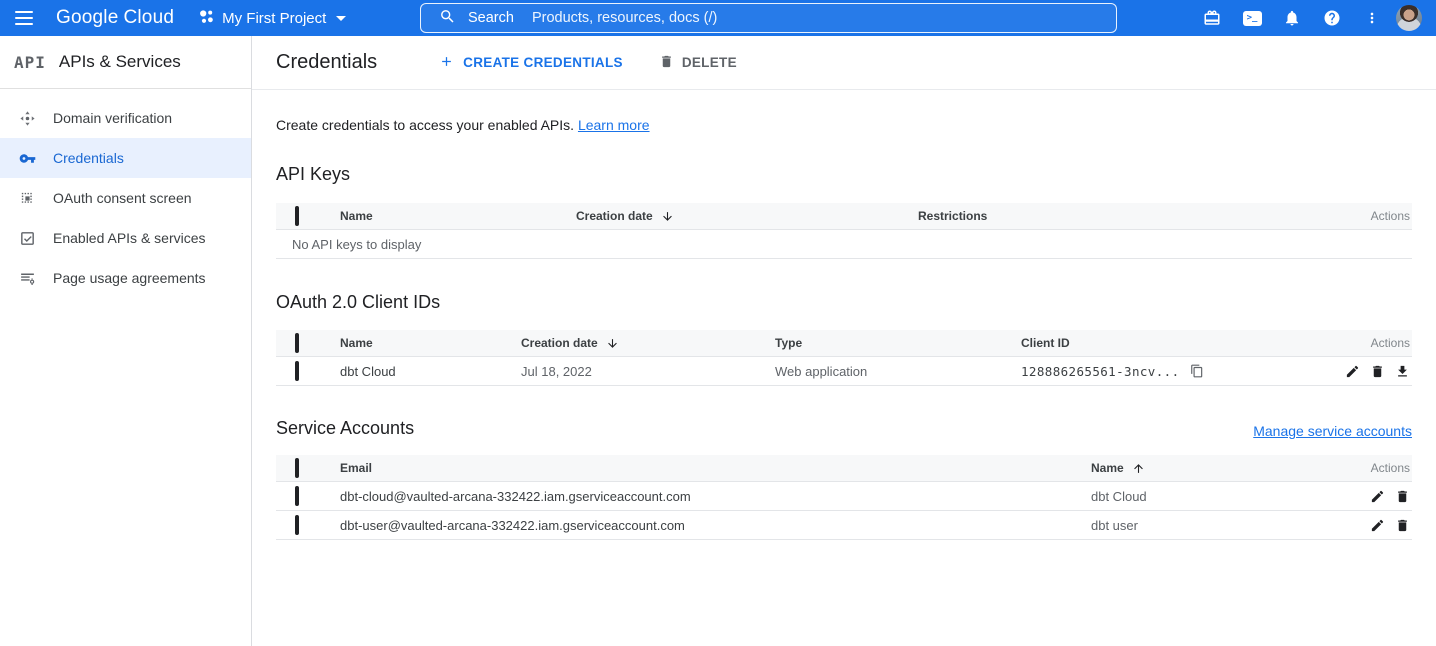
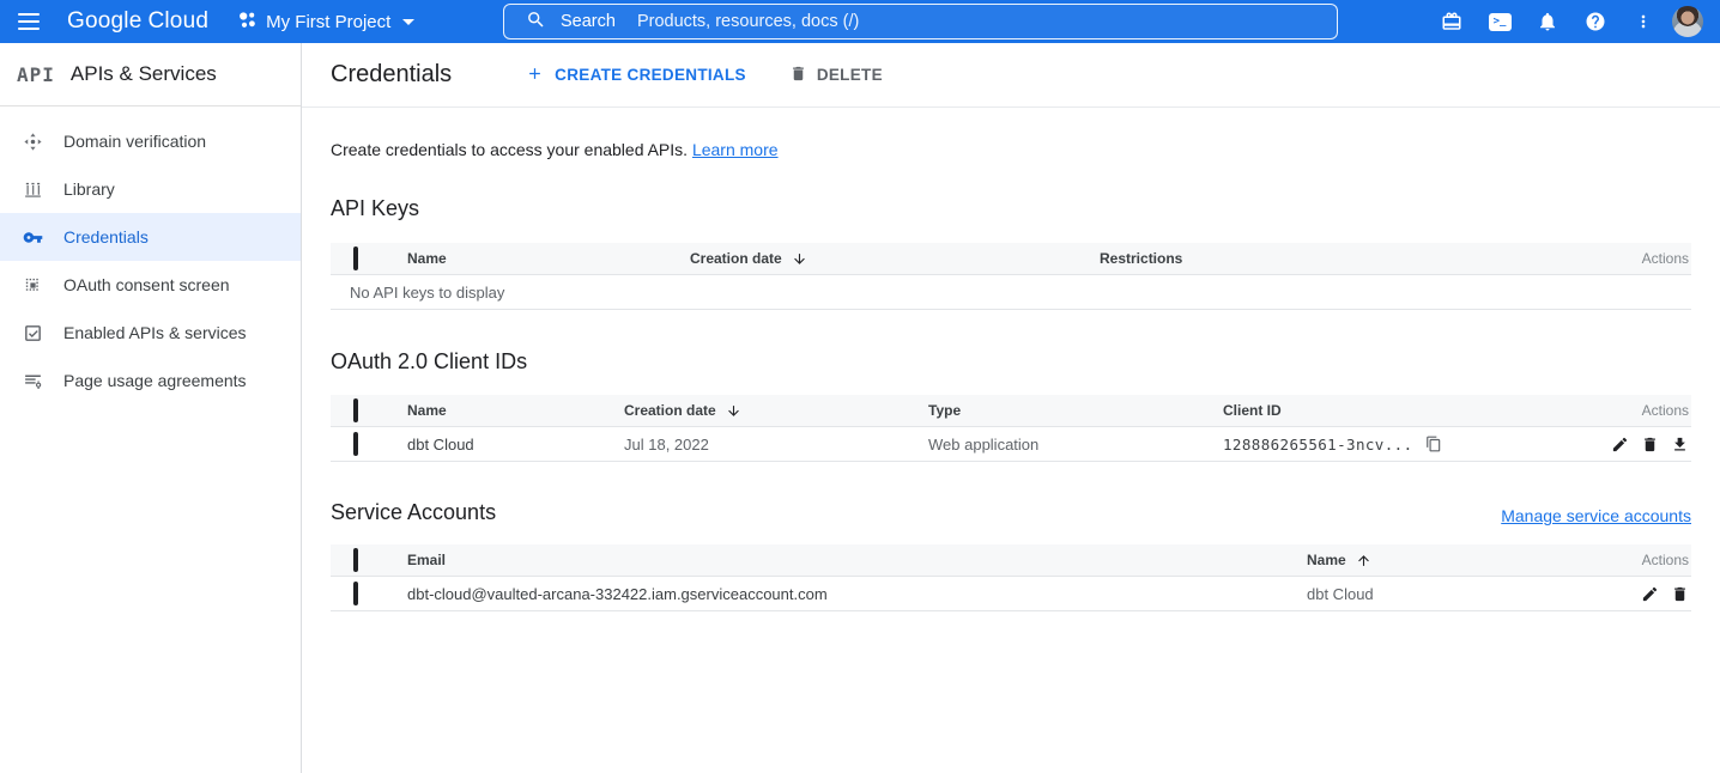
  Google Cloud
  My First Project
  Search
  Products, resources, docs (/)
  >_
  API
  APIs & Services
  Domain verification
+ Library
  Credentials
  OAuth consent screen
  Enabled APIs & services
  Page usage agreements
  Credentials
  CREATE CREDENTIALS
  DELETE
  Create credentials to access your enabled APIs. Learn more
  API Keys
  Name
  Creation date
  Restrictions
  Actions
  No API keys to display
  OAuth 2.0 Client IDs
  Name
  Creation date
  Type
  Client ID
  Actions
  dbt Cloud
  Jul 18, 2022
  Web application
  128886265561-3ncv...
  Service Accounts
  Manage service accounts
  Email
  Name
  Actions
  dbt-cloud@vaulted-arcana-332422.iam.gserviceaccount.com
  dbt Cloud
- dbt-user@vaulted-arcana-332422.iam.gserviceaccount.com
- dbt user
